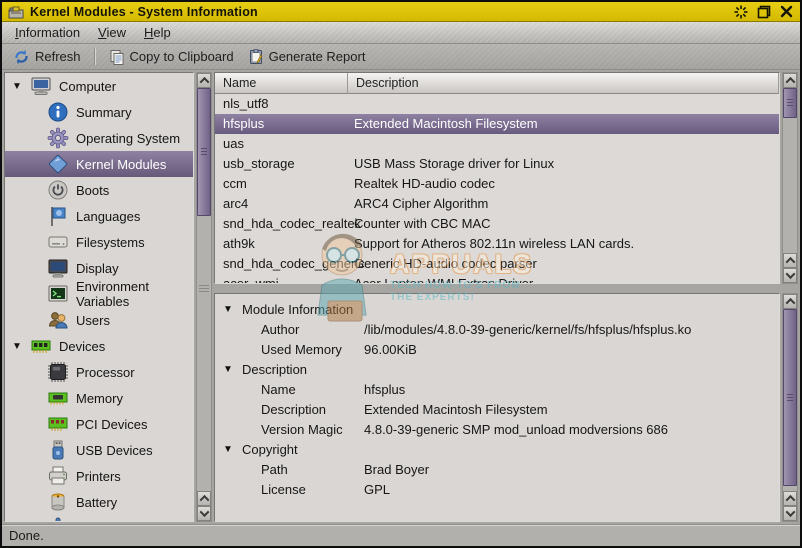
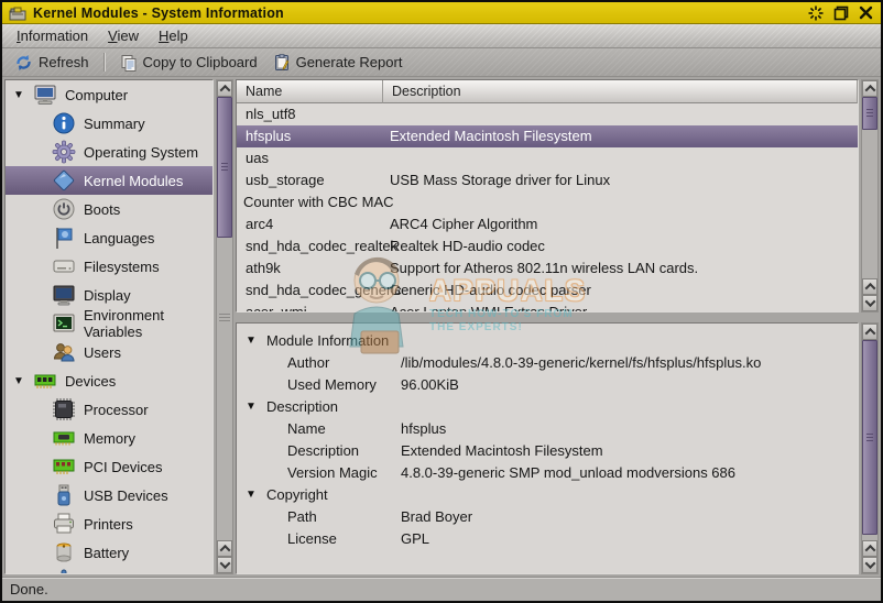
  Kernel Modules - System Information
  Information
  View
  Help
  Refresh
  Copy to Clipboard
  Generate Report
  ▼
  Computer
  Summary
  Operating System
  Kernel Modules
  Boots
  Languages
  Filesystems
  Display
  Environment Variables
  Users
  ▼
  Devices
  Processor
  Memory
  PCI Devices
  USB Devices
  Printers
  Battery
  Name
  Description
  nls_utf8
  hfsplus
  Extended Macintosh Filesystem
  uas
  usb_storage
  USB Mass Storage driver for Linux
- ccm
- Realtek HD-audio codec
+ Counter with CBC MAC
  arc4
  ARC4 Cipher Algorithm
  snd_hda_codec_realte
- Counter with CBC MAC
+ Realtek HD-audio codec
  ath9k
  Support for Atheros 802.11n wireless LAN cards.
  snd_hda_codec_gener
  Generic HD-audio codec parser
  ▼
  Module Information
  Author
  /lib/modules/4.8.0-39-generic/kernel/fs/hfsplus/hfsplus.ko
  Used Memory
  96.00KiB
  ▼
  Description
  Name
  hfsplus
  Description
  Extended Macintosh Filesystem
  Version Magic
  4.8.0-39-generic SMP mod_unload modversions 686
  ▼
  Copyright
  Path
  Brad Boyer
  License
  GPL
  Done.
  APPUALS
  TECH HOW-TO'S FROM
  THE EXPERTS!
